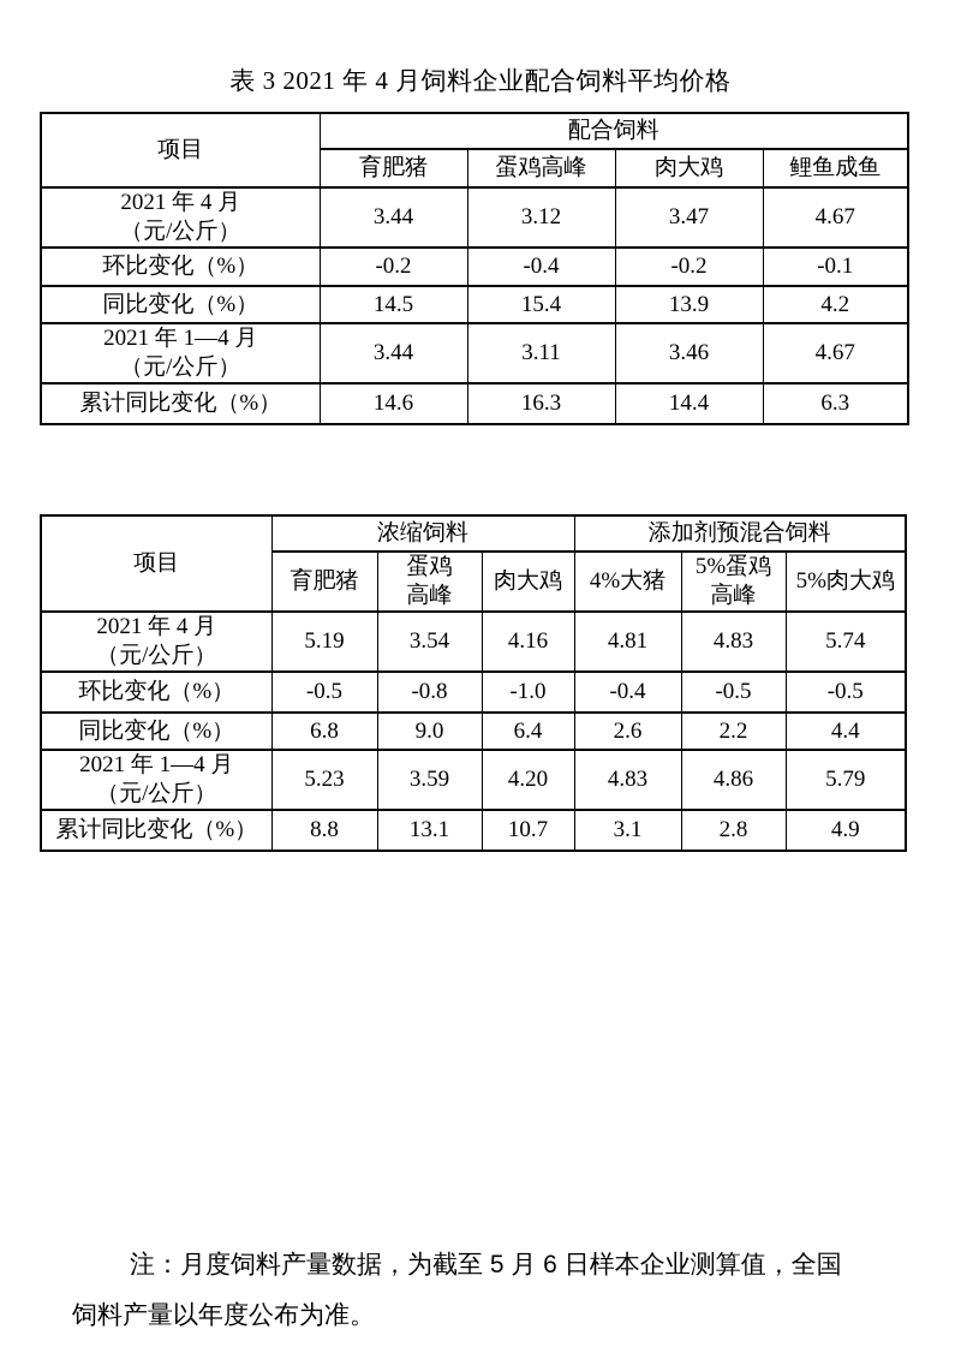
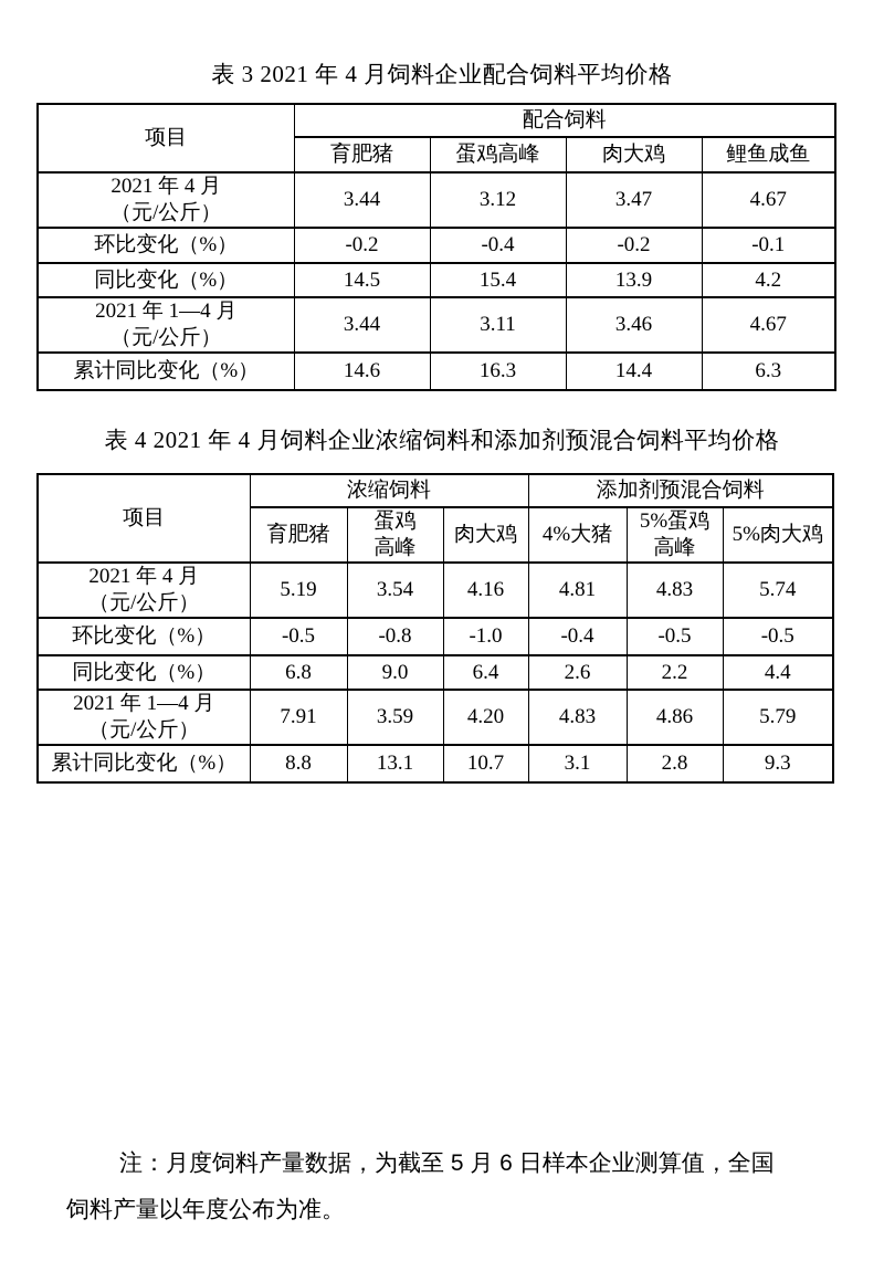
  表 3 2021 年 4 月饲料企业配合饲料平均价格
  项目	配合饲料
  育肥猪	蛋鸡高峰	肉大鸡	鲤鱼成鱼
  2021 年 4 月 （元/公斤）	3.44	3.12	3.47	4.67
  环比变化（%）	-0.2	-0.4	-0.2	-0.1
  同比变化（%）	14.5	15.4	13.9	4.2
  2021 年 1—4 月 （元/公斤）	3.44	3.11	3.46	4.67
  累计同比变化（%）	14.6	16.3	14.4	6.3
+ 表 4 2021 年 4 月饲料企业浓缩饲料和添加剂预混合饲料平均价格
  项目	浓缩饲料	添加剂预混合饲料
  育肥猪	蛋鸡 高峰	肉大鸡	4%大猪	5%蛋鸡 高峰	5%肉大鸡
  2021 年 4 月 （元/公斤）	5.19	3.54	4.16	4.81	4.83	5.74
  环比变化（%）	-0.5	-0.8	-1.0	-0.4	-0.5	-0.5
  同比变化（%）	6.8	9.0	6.4	2.6	2.2	4.4
- 2021 年 1—4 月 （元/公斤）	5.23	3.59	4.20	4.83	4.86	5.79
+ 2021 年 1—4 月 （元/公斤）	7.91	3.59	4.20	4.83	4.86	5.79
- 累计同比变化（%）	8.8	13.1	10.7	3.1	2.8	4.9
+ 累计同比变化（%）	8.8	13.1	10.7	3.1	2.8	9.3
  注：月度饲料产量数据，为截至 5 月 6 日样本企业测算值，全国
  饲料产量以年度公布为准。
